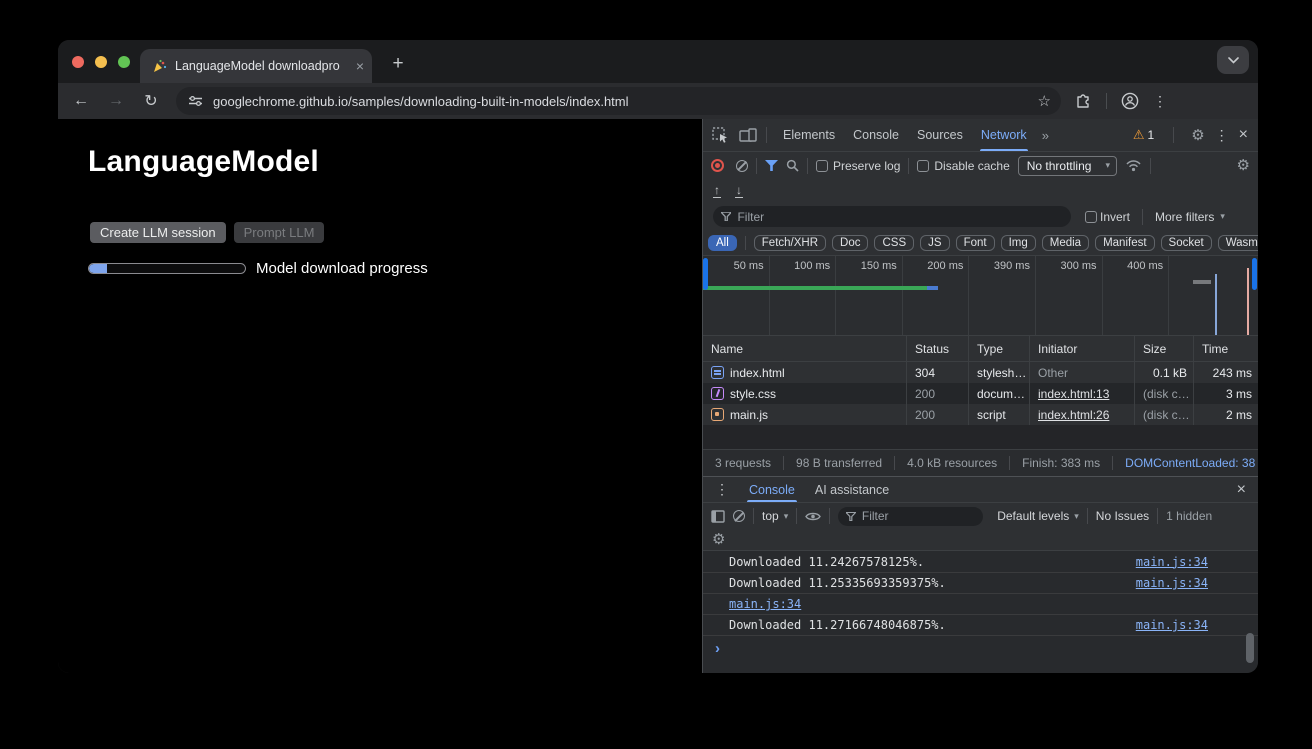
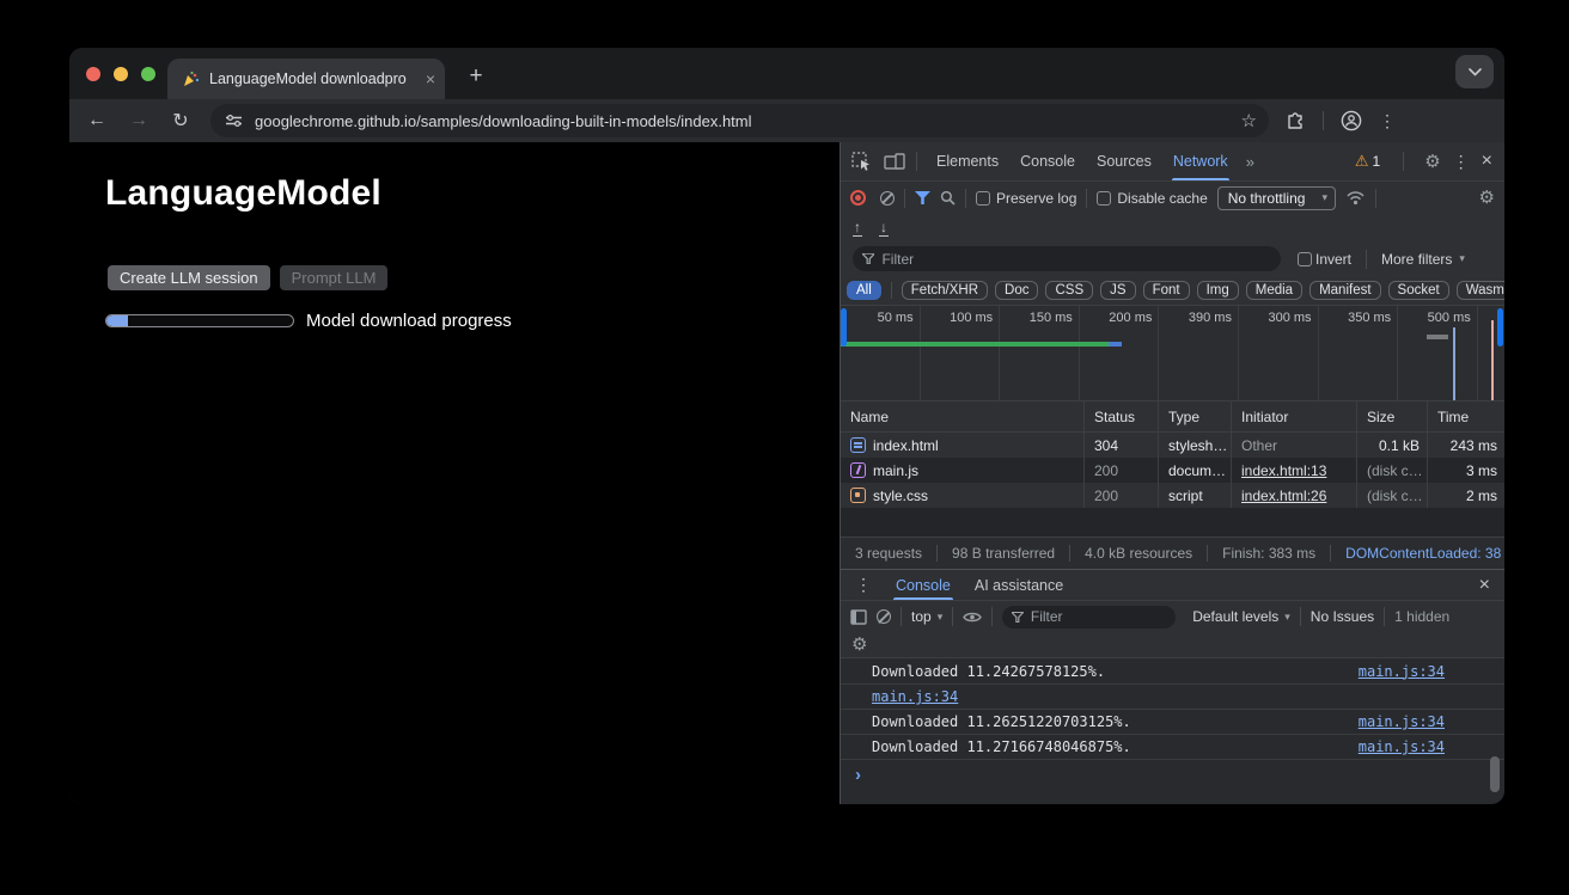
  LanguageModel downloadpro
  ×
  +
  ←
  →
  ↻
  googlechrome.github.io/samples/downloading-built-in-models/index.html
  ☆
  ⋮
  LanguageModel
  Create LLM session
  Prompt LLM
  Model download progress
  Elements
  Console
  Sources
  Network
  »
  ⚠
  1
  ⚙
  ⋮
  ×
  Preserve log
  Disable cache
  No throttling
  ▾
  ⚙
  ↑
  ↓
  Filter
  Invert
  More filters
  ▾
  All
  Fetch/XHR
  Doc
  CSS
  JS
  Font
  Img
  Media
  Manifest
  Socket
  Wasm
  50 ms
  100 ms
  150 ms
  200 ms
  390 ms
  300 ms
+ 350 ms
- 400 ms
+ 500 ms
  Name
  Status
  Type
  Initiator
  Size
  Time
  index.html
  304
  stylesh…
  Other
  0.1 kB
  243 ms
- style.css
+ main.js
  200
  docum…
  index.html:13
  (disk c…
  3 ms
- main.js
+ style.css
  200
  script
  index.html:26
  (disk c…
  2 ms
  3 requests
  98 B transferred
  4.0 kB resources
  Finish: 383 ms
  DOMContentLoaded: 38
  ⋮
  Console
  AI assistance
  ×
  top
  ▾
  Filter
  Default levels
  ▾
  No Issues
  1 hidden
  ⚙
  Downloaded 11.24267578125%.
  main.js:34
- Downloaded 11.25335693359375%.
  main.js:34
+ Downloaded 11.26251220703125%.
  main.js:34
  Downloaded 11.27166748046875%.
  main.js:34
  ›
